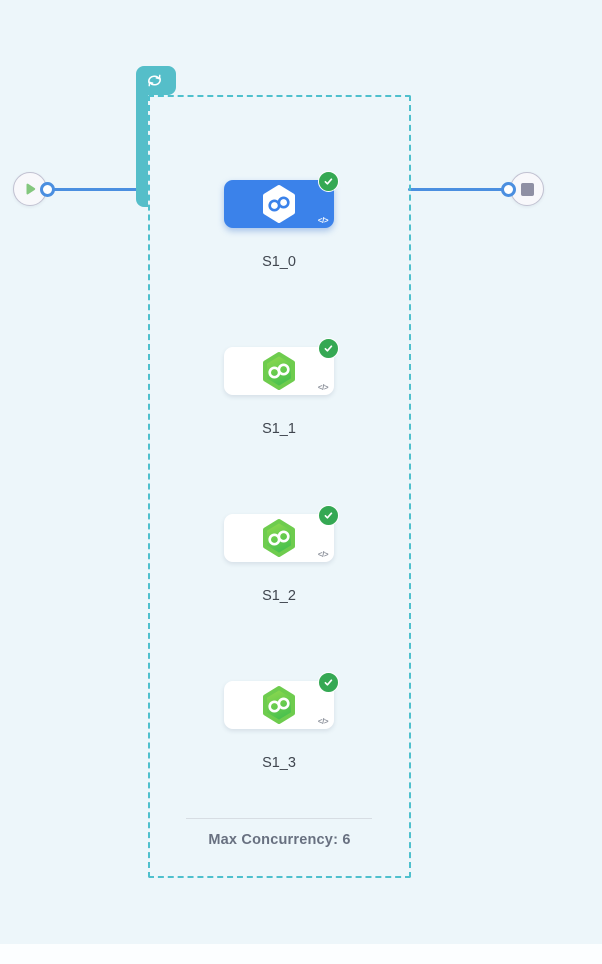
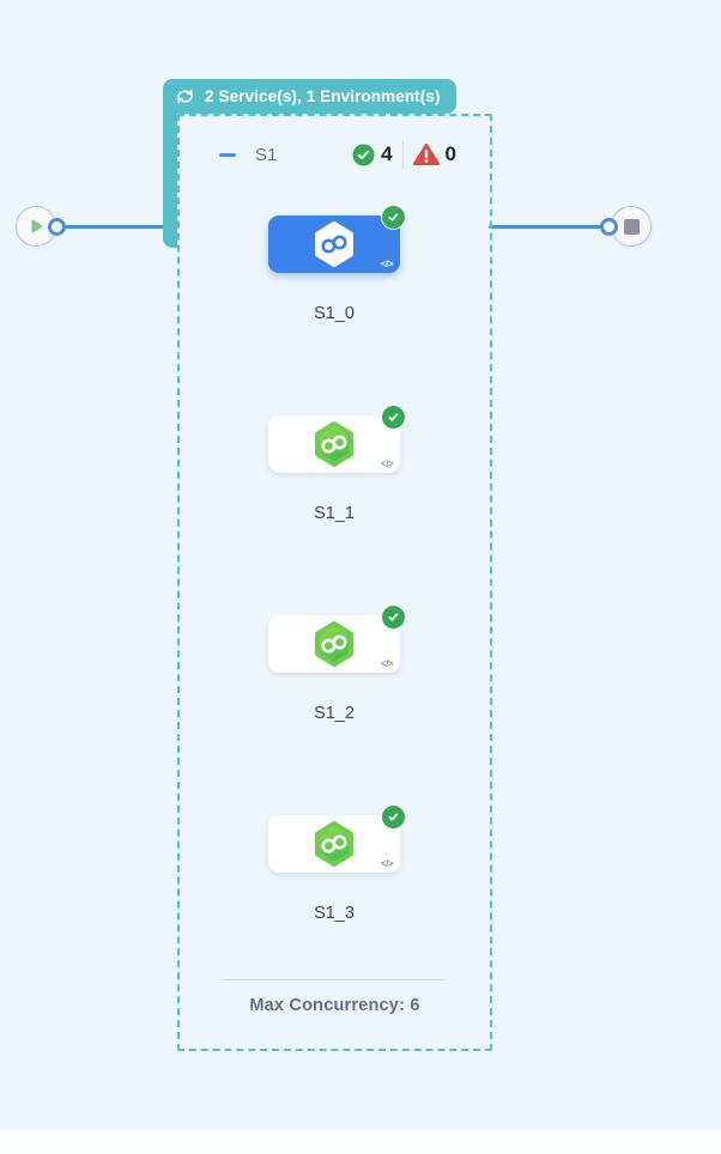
+ 2 Service(s), 1 Environment(s)
+ S1
+ 4
+ 0
  </>
  S1_0
  </>
  S1_1
  </>
  S1_2
  </>
  S1_3
  Max Concurrency: 6
